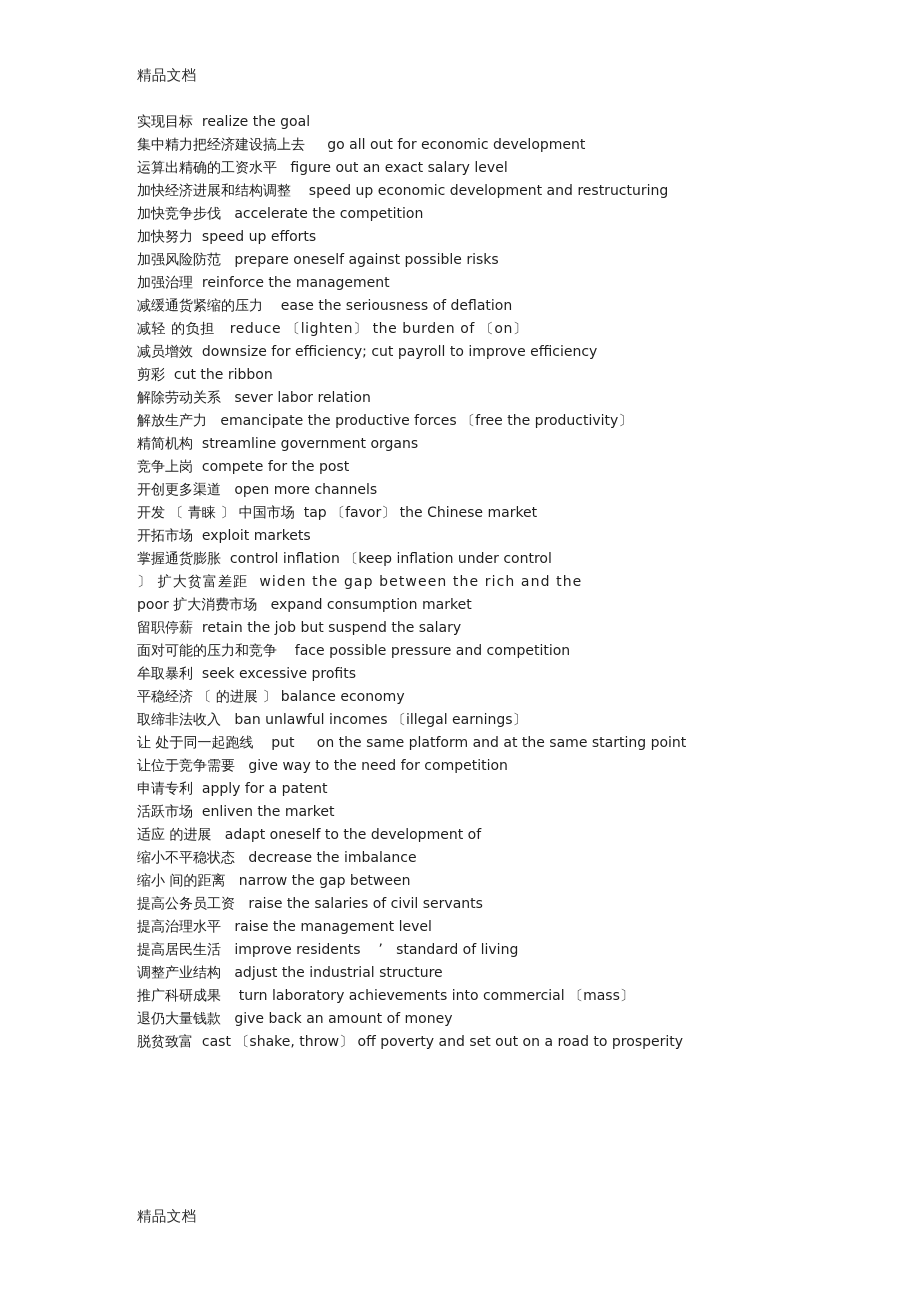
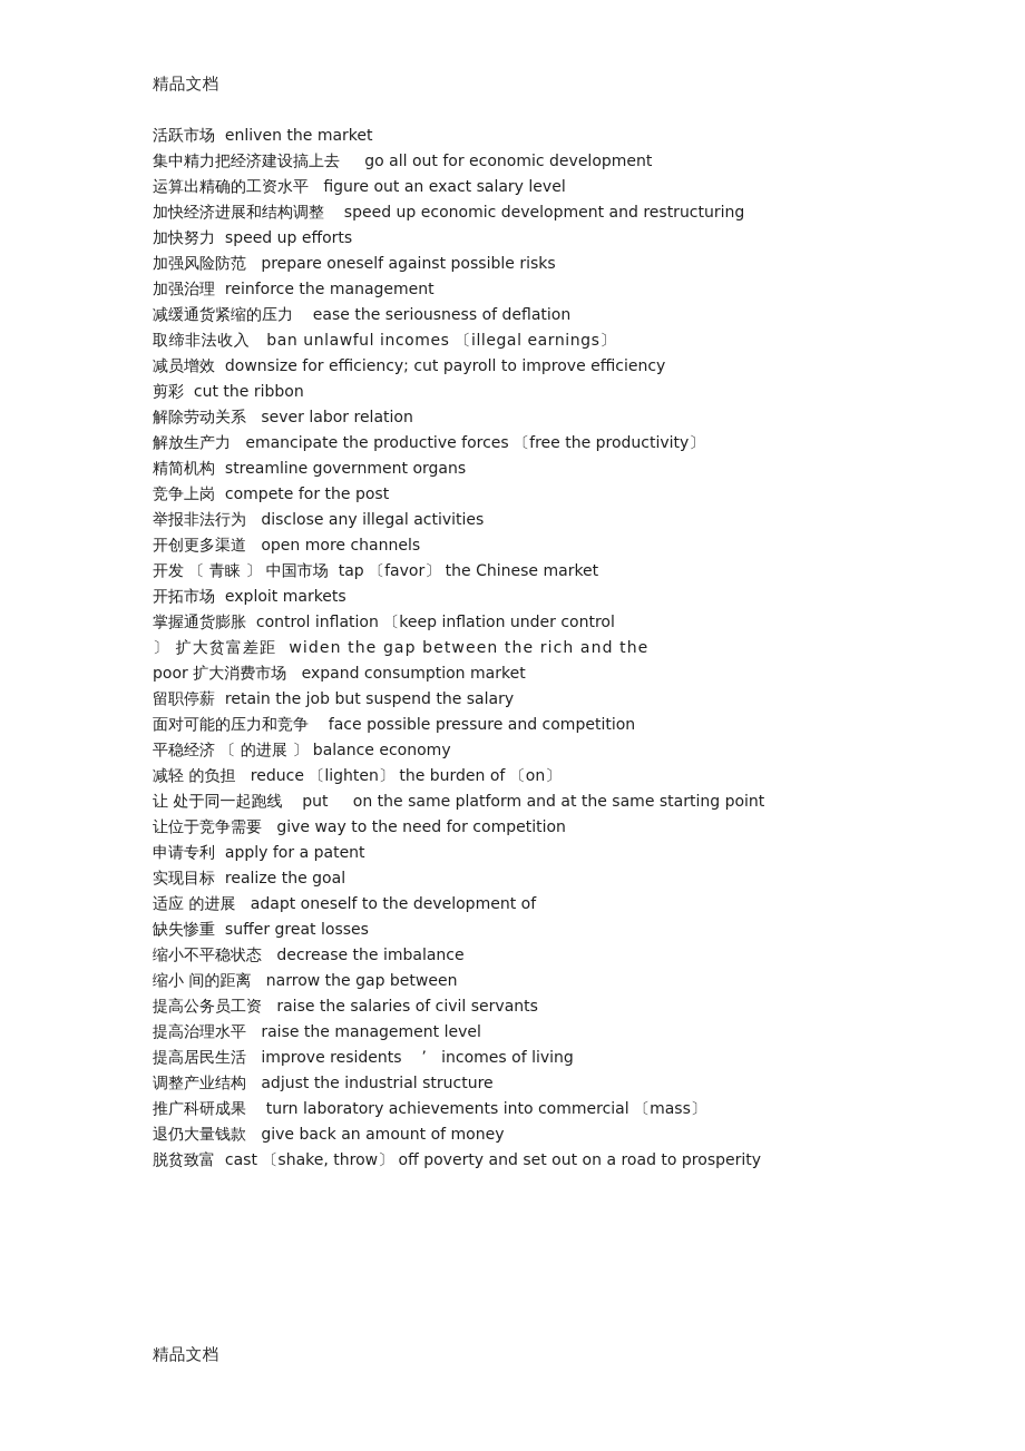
  精品文档
- 实现目标 realize the goal
+ 活跃市场 enliven the market
  集中精力把经济建设搞上去 go all out for economic development
  运算出精确的工资水平 figure out an exact salary level
  加快经济进展和结构调整 speed up economic development and restructuring
- 加快竞争步伐 accelerate the competition
  加快努力 speed up efforts
  加强风险防范 prepare oneself against possible risks
  加强治理 reinforce the management
  减缓通货紧缩的压力 ease the seriousness of deflation
- 减轻 的负担 reduce 〔lighten〕 the burden of 〔on〕
+ 取缔非法收入 ban unlawful incomes 〔illegal earnings〕
  减员增效 downsize for efficiency; cut payroll to improve efficiency
  剪彩 cut the ribbon
  解除劳动关系 sever labor relation
  解放生产力 emancipate the productive forces 〔free the productivity〕
  精简机构 streamline government organs
  竞争上岗 compete for the post
+ 举报非法行为 disclose any illegal activities
  开创更多渠道 open more channels
  开发 〔 青睐 〕 中国市场 tap 〔favor〕 the Chinese market
  开拓市场 exploit markets
  掌握通货膨胀 control inflation 〔keep inflation under control
  〕 扩大贫富差距 widen the gap between the rich and the
  poor 扩大消费市场 expand consumption market
  留职停薪 retain the job but suspend the salary
  面对可能的压力和竞争 face possible pressure and competition
- 牟取暴利 seek excessive profits
  平稳经济 〔 的进展 〕 balance economy
- 取缔非法收入 ban unlawful incomes 〔illegal earnings〕
+ 减轻 的负担 reduce 〔lighten〕 the burden of 〔on〕
  让 处于同一起跑线 put on the same platform and at the same starting point
  让位于竞争需要 give way to the need for competition
  申请专利 apply for a patent
- 活跃市场 enliven the market
+ 实现目标 realize the goal
  适应 的进展 adapt oneself to the development of
+ 缺失惨重 suffer great losses
  缩小不平稳状态 decrease the imbalance
  缩小 间的距离 narrow the gap between
  提高公务员工资 raise the salaries of civil servants
  提高治理水平 raise the management level
- 提高居民生活 improve residents ’ standard of living
+ 提高居民生活 improve residents ’ incomes of living
  调整产业结构 adjust the industrial structure
  推广科研成果 turn laboratory achievements into commercial 〔mass〕
  退仍大量钱款 give back an amount of money
  脱贫致富 cast 〔shake, throw〕 off poverty and set out on a road to prosperity
  精品文档
